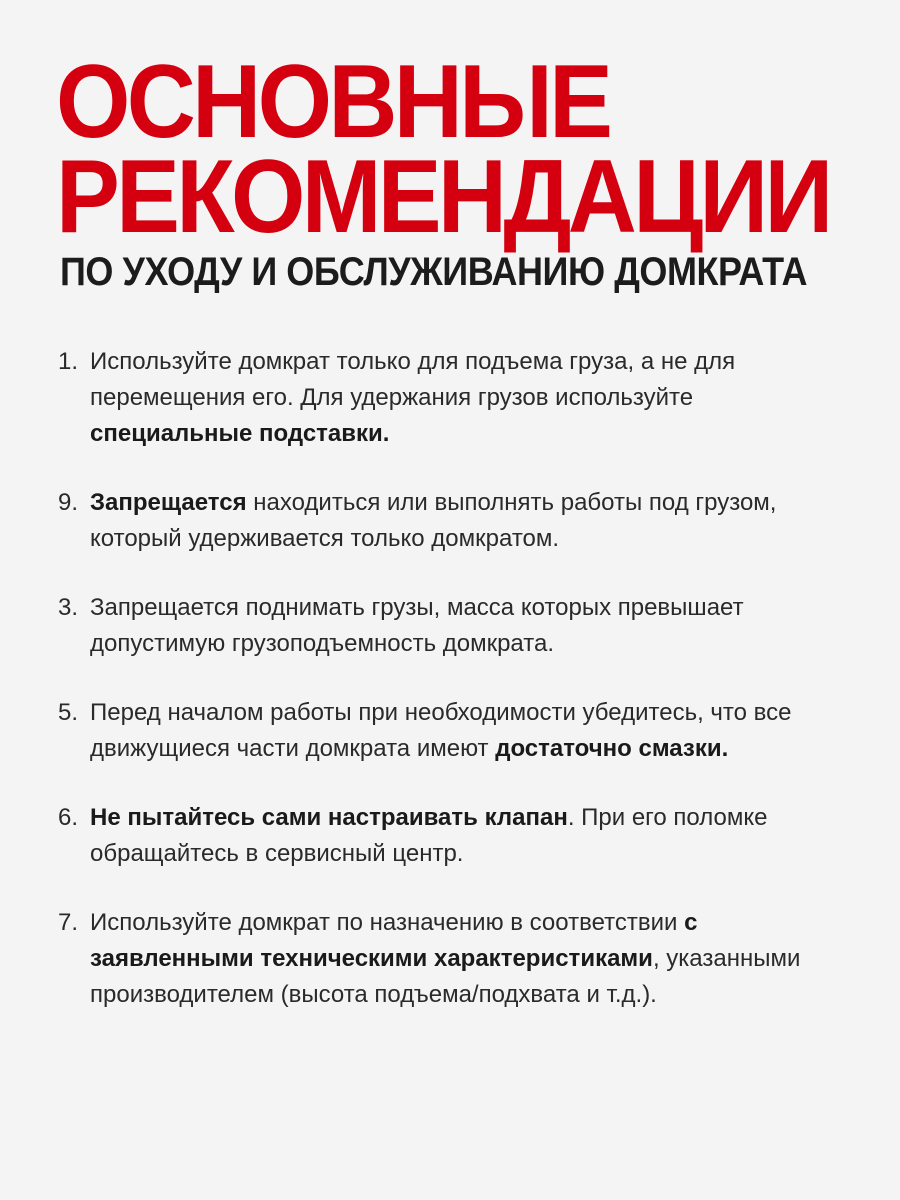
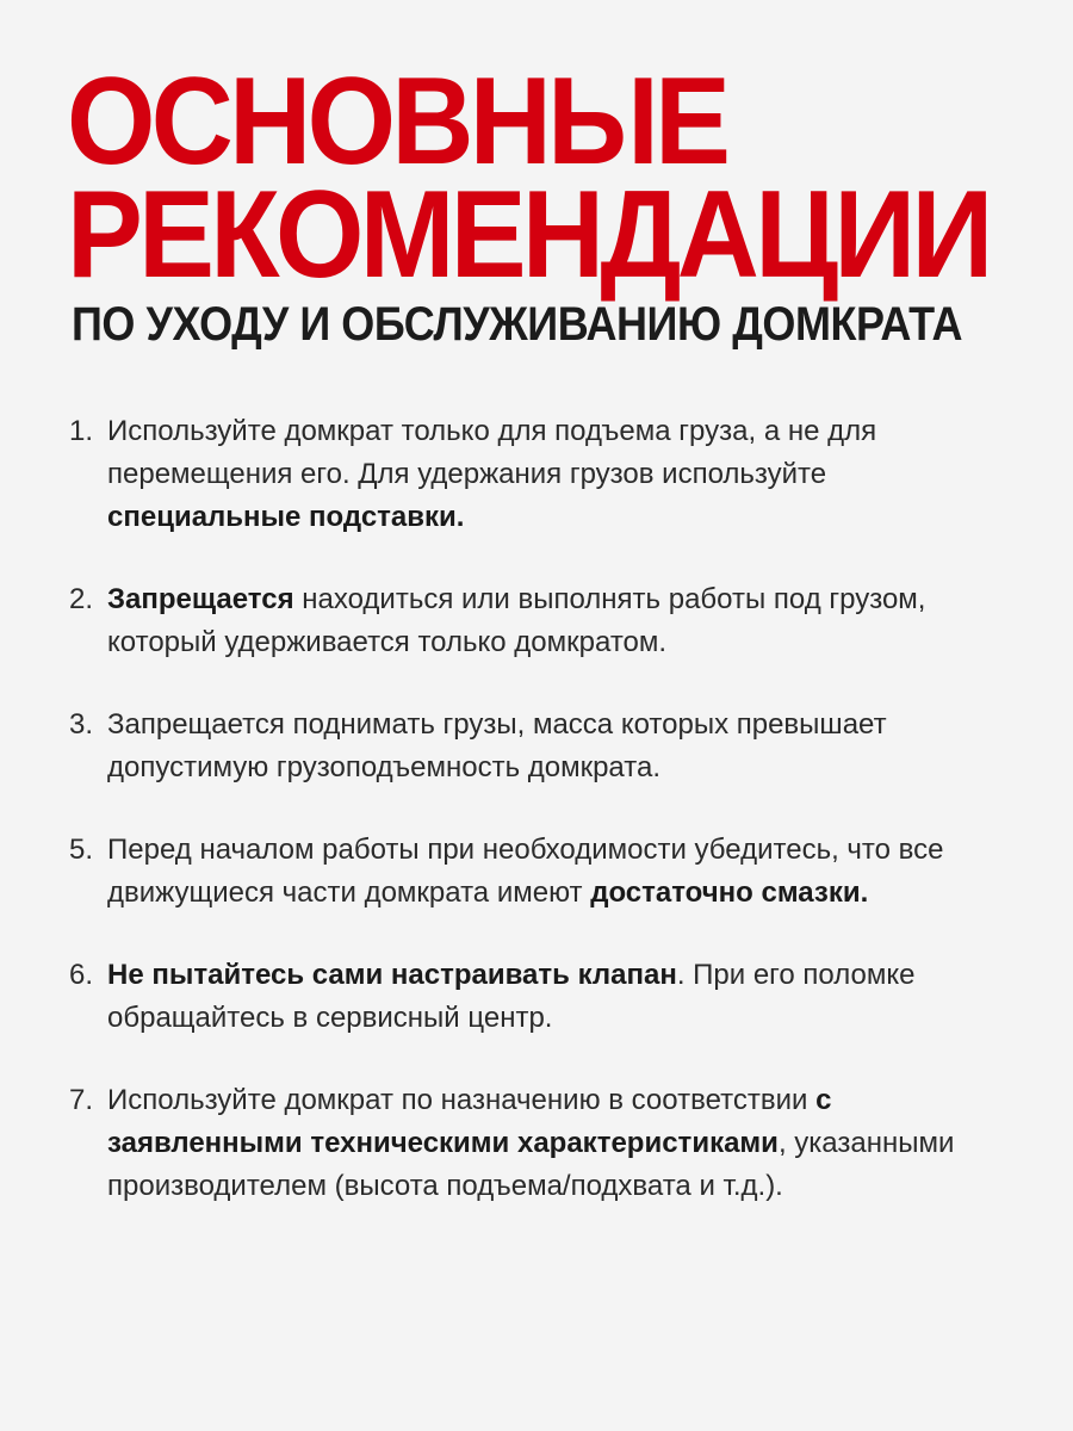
  ОСНОВНЫЕ
  РЕКОМЕНДАЦИИ
  ПО УХОДУ И ОБСЛУЖИВАНИЮ ДОМКРАТА
  1.
  Используйте домкрат только для подъема груза, а не для перемещения его. Для удержания грузов используйте специальные подставки.
- 9.
+ 2.
  Запрещается находиться или выполнять работы под грузом, который удерживается только домкратом.
  3.
  Запрещается поднимать грузы, масса которых превышает допустимую грузоподъемность домкрата.
  5.
  Перед началом работы при необходимости убедитесь, что все движущиеся части домкрата имеют достаточно смазки.
  6.
  Не пытайтесь сами настраивать клапан. При его поломке обращайтесь в сервисный центр.
  7.
  Используйте домкрат по назначению в соответствии с заявленными техническими характеристиками, указанными производителем (высота подъема/подхвата и т.д.).
